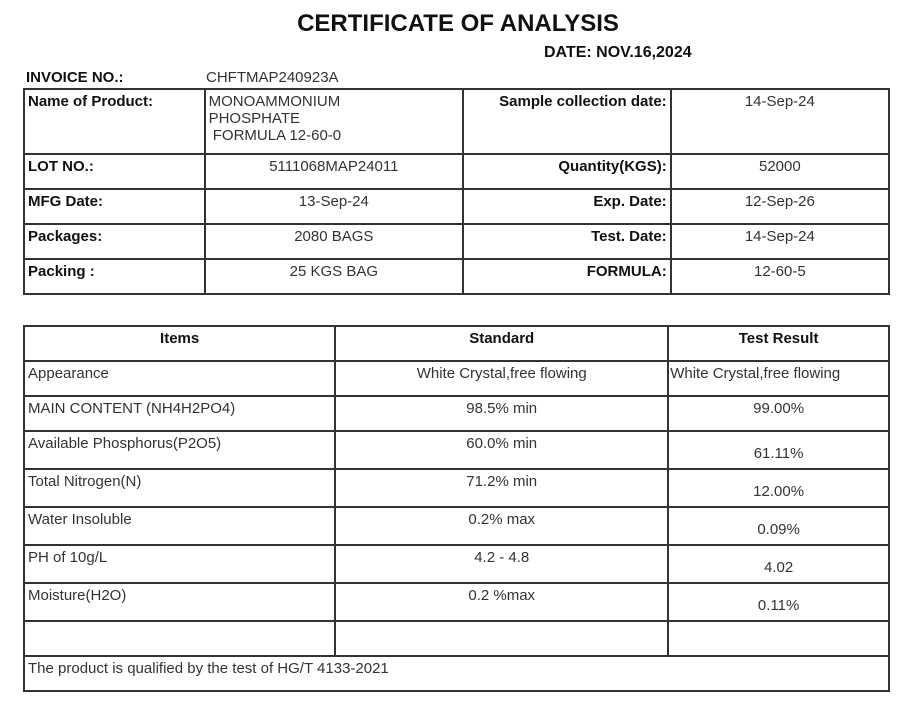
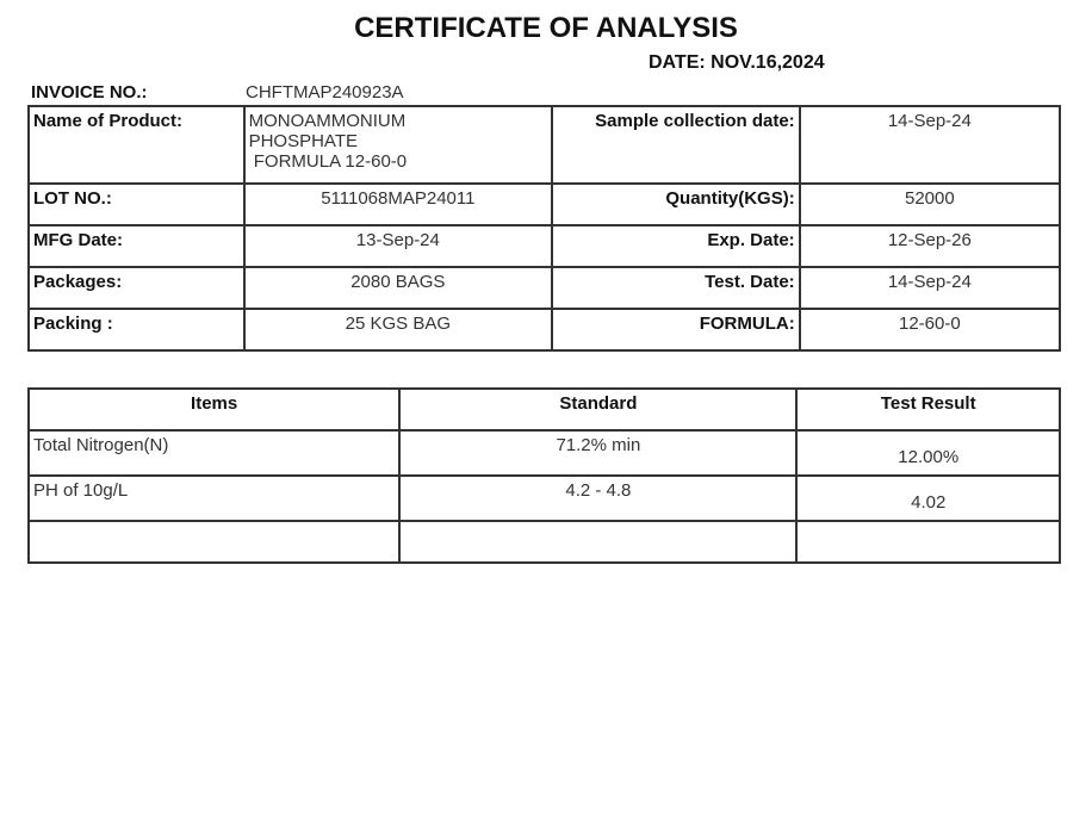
  CERTIFICATE OF ANALYSIS
  DATE: NOV.16,2024
  INVOICE NO.:
  CHFTMAP240923A
  Name of Product:	MONOAMMONIUM PHOSPHATE FORMULA 12-60-0	Sample collection date:	14-Sep-24
  LOT NO.:	5111068MAP24011	Quantity(KGS):	52000
  MFG Date:	13-Sep-24	Exp. Date:	12-Sep-26
  Packages:	2080 BAGS	Test. Date:	14-Sep-24
- Packing :	25 KGS BAG	FORMULA:	12-60-5
+ Packing :	25 KGS BAG	FORMULA:	12-60-0
  Items	Standard	Test Result
- Appearance	White Crystal,free flowing	White Crystal,free flowing
- MAIN CONTENT (NH4H2PO4)	98.5% min	99.00%
- Available Phosphorus(P2O5)	60.0% min	61.11%
  Total Nitrogen(N)	71.2% min	12.00%
- Water Insoluble	0.2% max	0.09%
  PH of 10g/L	4.2 - 4.8	4.02
- Moisture(H2O)	0.2 %max	0.11%
- The product is qualified by the test of HG/T 4133-2021
